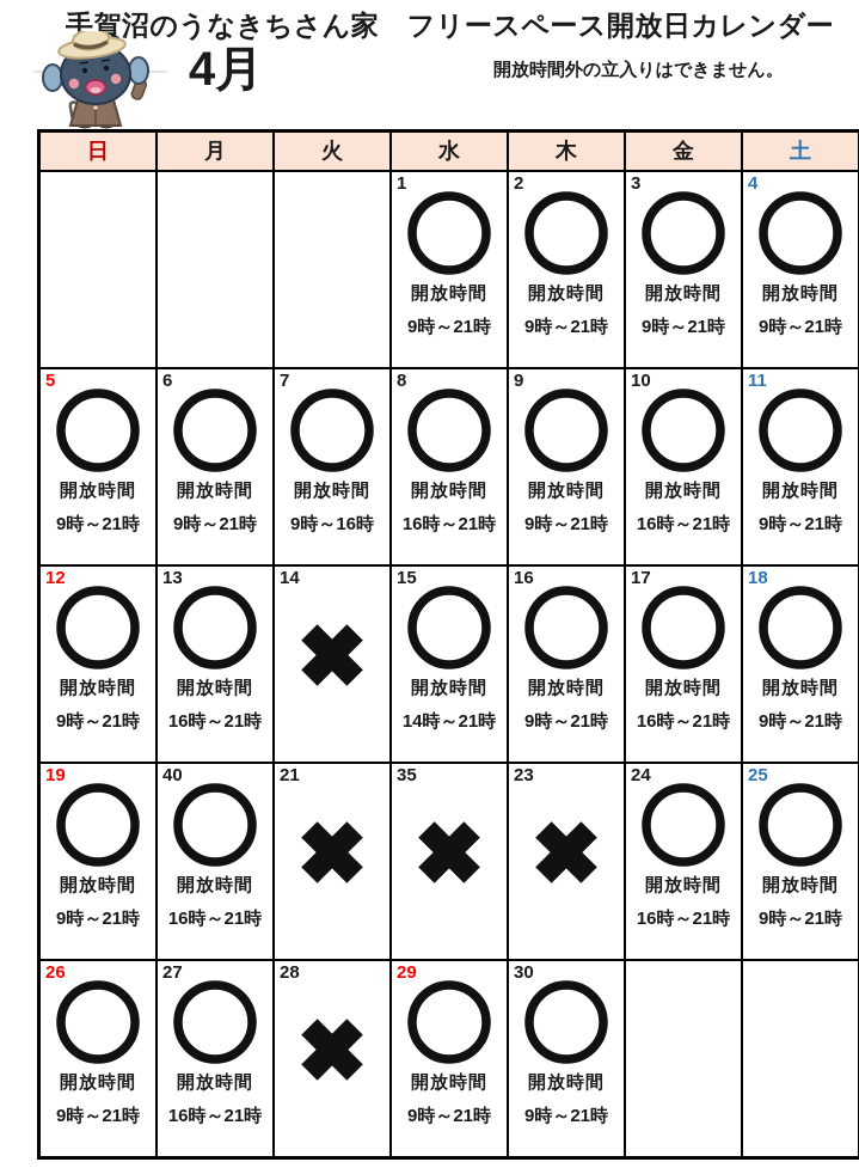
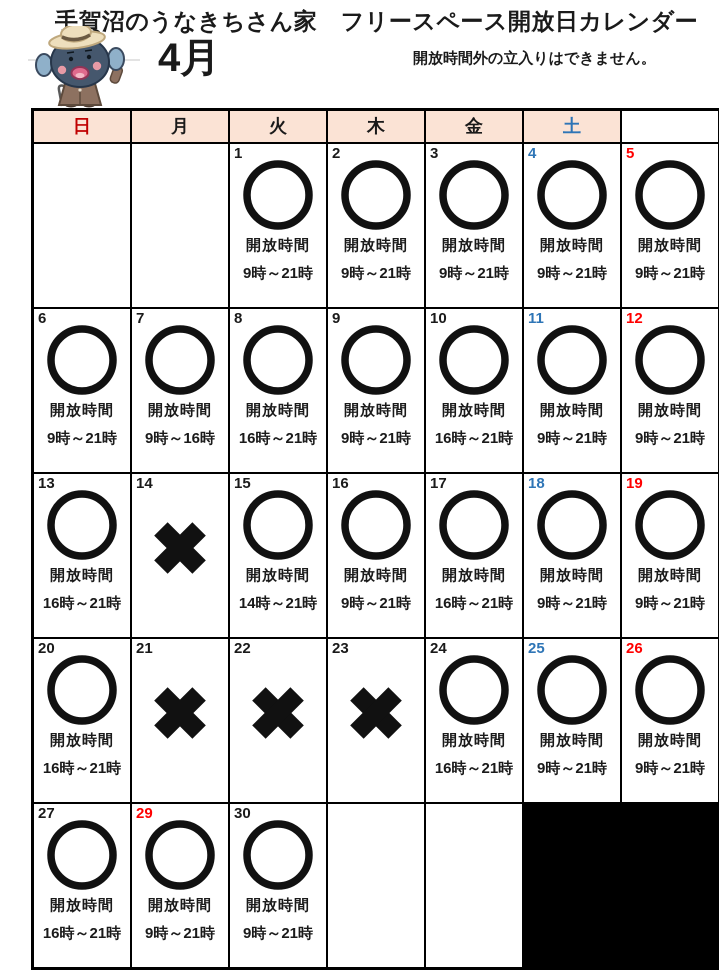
  手賀沼のうなきちさん家 フリースペース開放日カレンダー
  4月
  開放時間外の立入りはできません。
  日
  月
  火
- 水
  木
  金
  土
  1
  開放時間
  9時～21時
  2
  開放時間
  9時～21時
  3
  開放時間
  9時～21時
  4
  開放時間
  9時～21時
  5
  開放時間
  9時～21時
  6
  開放時間
  9時～21時
  7
  開放時間
  9時～16時
  8
  開放時間
  16時～21時
  9
  開放時間
  9時～21時
  10
  開放時間
  16時～21時
  11
  開放時間
  9時～21時
  12
  開放時間
  9時～21時
  13
  開放時間
  16時～21時
  14
  15
  開放時間
  14時～21時
  16
  開放時間
  9時～21時
  17
  開放時間
  16時～21時
  18
  開放時間
  9時～21時
  19
  開放時間
  9時～21時
- 40
+ 20
  開放時間
  16時～21時
  21
- 35
+ 22
  23
  24
  開放時間
  16時～21時
  25
  開放時間
  9時～21時
  26
  開放時間
  9時～21時
  27
  開放時間
  16時～21時
- 28
  29
  開放時間
  9時～21時
  30
  開放時間
  9時～21時
